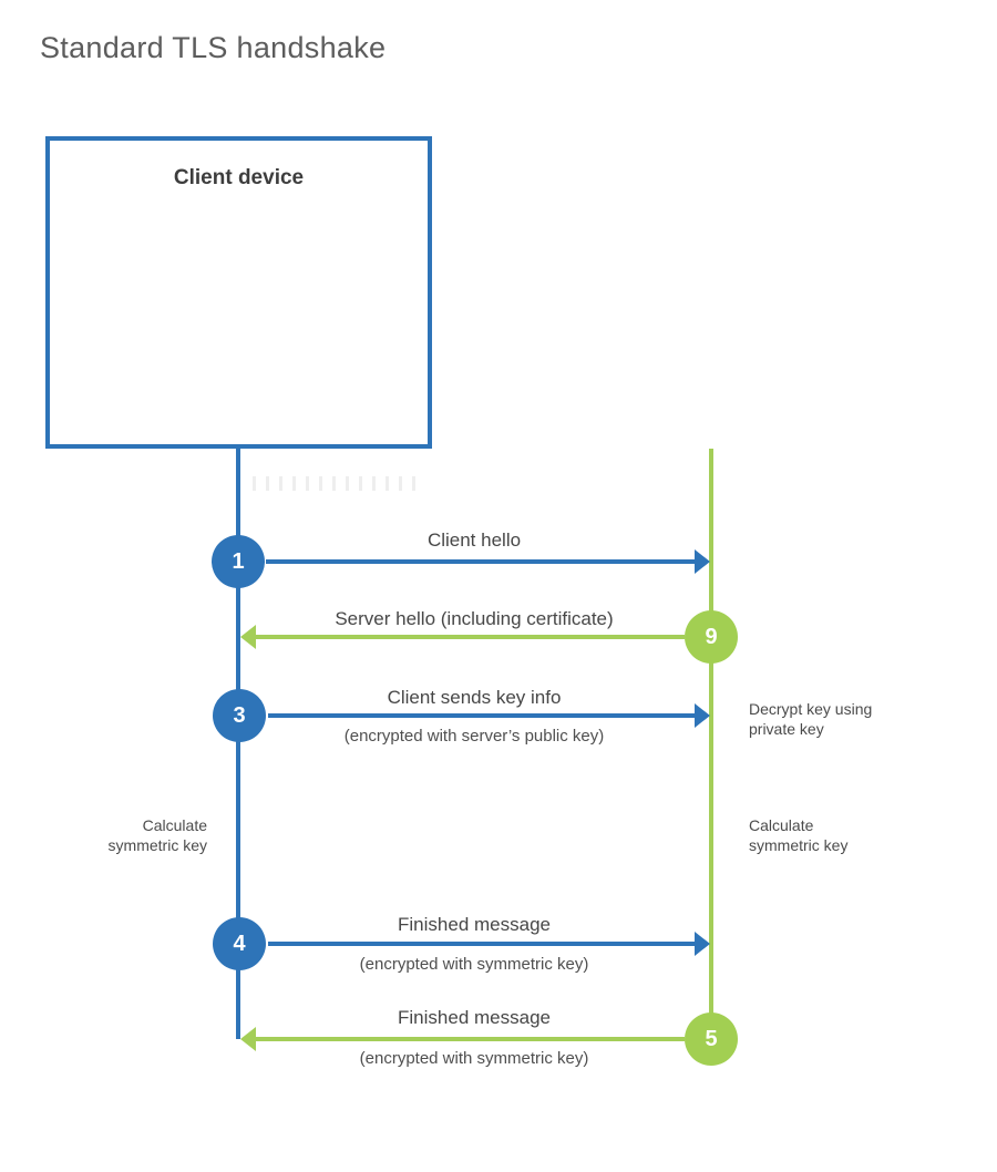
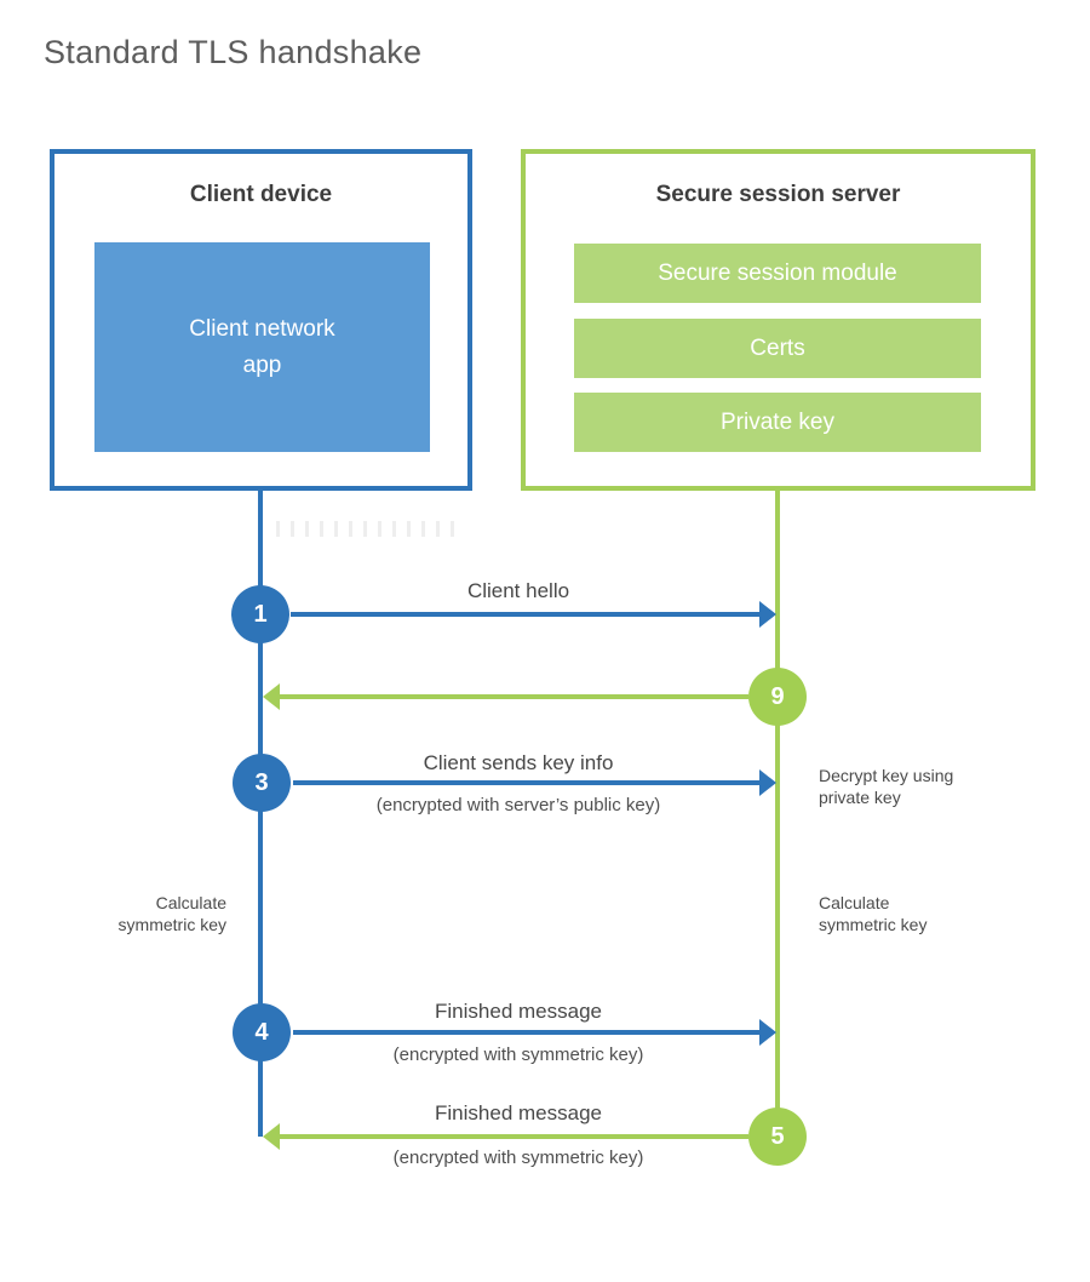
  Standard TLS handshake
  Client device
+ Client network
+ app
+ Secure session server
+ Secure session module
+ Certs
+ Private key
  1
  9
  3
  4
  5
  Client hello
- Server hello (including certificate)
  Client sends key info
  (encrypted with server’s public key)
  Finished message
  (encrypted with symmetric key)
  Finished message
  (encrypted with symmetric key)
  Decrypt key using
  private key
  Calculate
  symmetric key
  Calculate
  symmetric key
